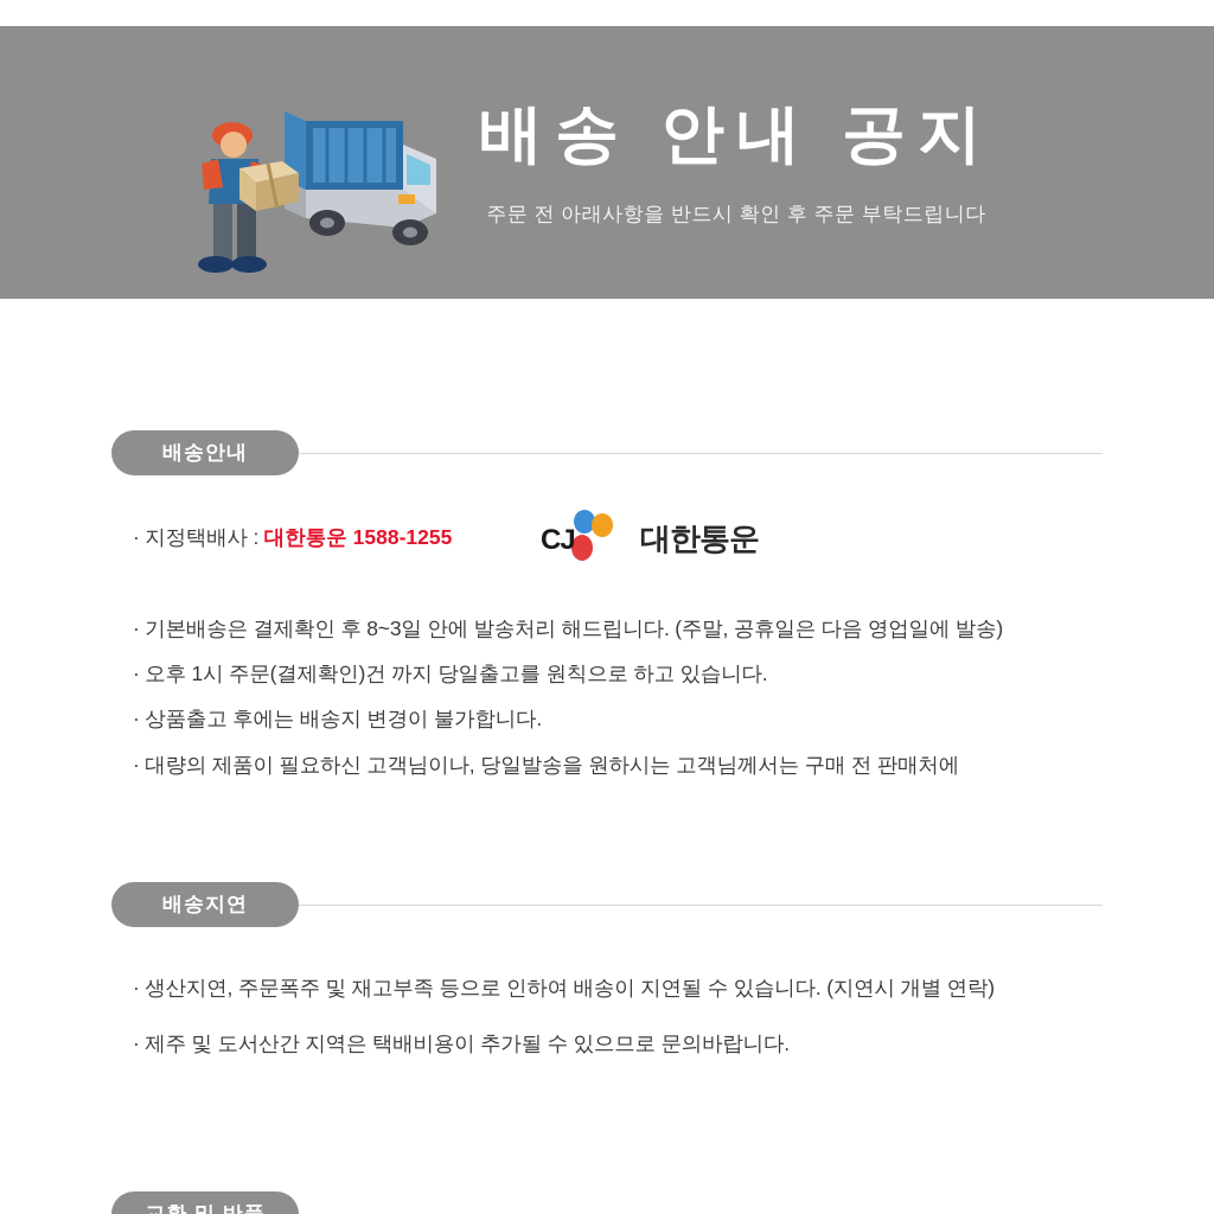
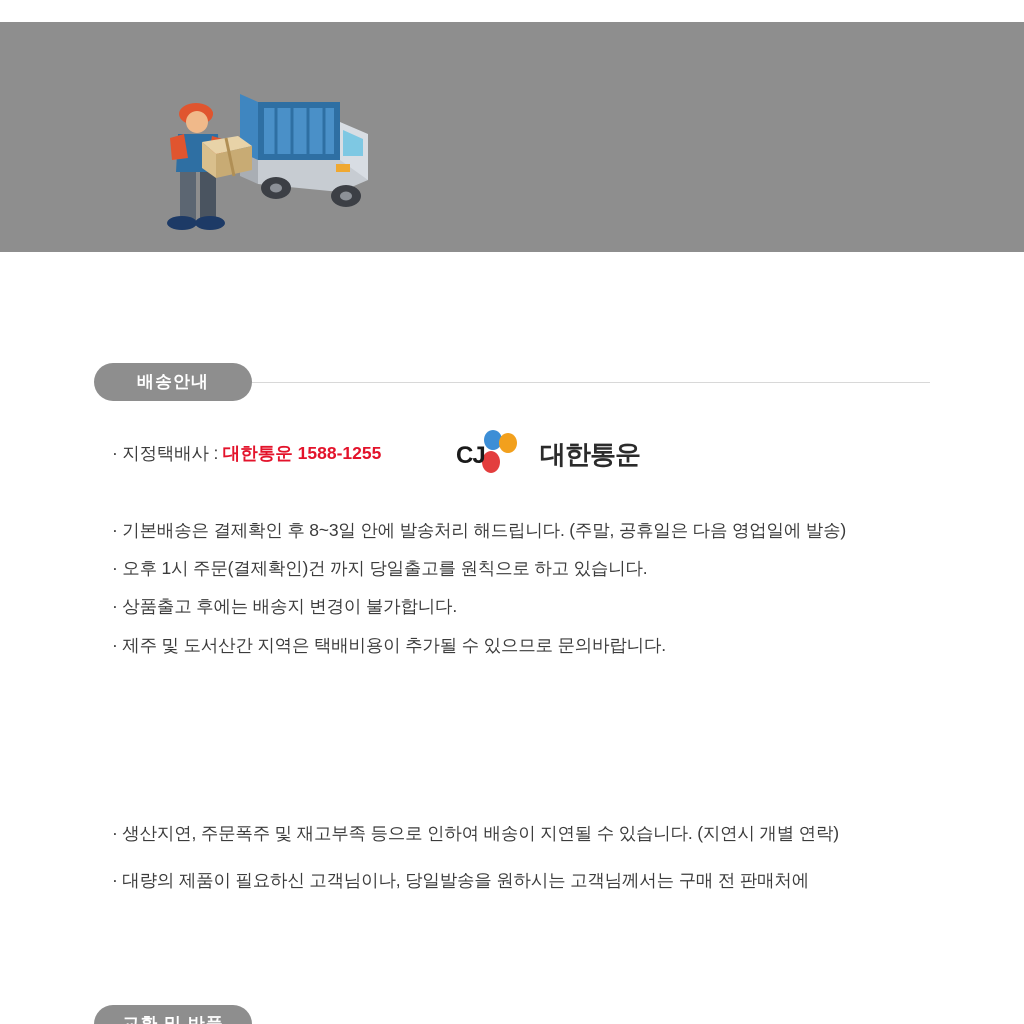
- 배송 안내 공지
- 주문 전 아래사항을 반드시 확인 후 주문 부탁드립니다
  배송안내
  · 지정택배사 : 대한통운 1588-1255
  CJ
  대한통운
  · 기본배송은 결제확인 후 8~3일 안에 발송처리 해드립니다. (주말, 공휴일은 다음 영업일에 발송)
  · 오후 1시 주문(결제확인)건 까지 당일출고를 원칙으로 하고 있습니다.
  · 상품출고 후에는 배송지 변경이 불가합니다.
- · 대량의 제품이 필요하신 고객님이나, 당일발송을 원하시는 고객님께서는 구매 전 판매처에
+ · 제주 및 도서산간 지역은 택배비용이 추가될 수 있으므로 문의바랍니다.
- 배송지연
  · 생산지연, 주문폭주 및 재고부족 등으로 인하여 배송이 지연될 수 있습니다. (지연시 개별 연락)
- · 제주 및 도서산간 지역은 택배비용이 추가될 수 있으므로 문의바랍니다.
+ · 대량의 제품이 필요하신 고객님이나, 당일발송을 원하시는 고객님께서는 구매 전 판매처에
  교환 및 반품
